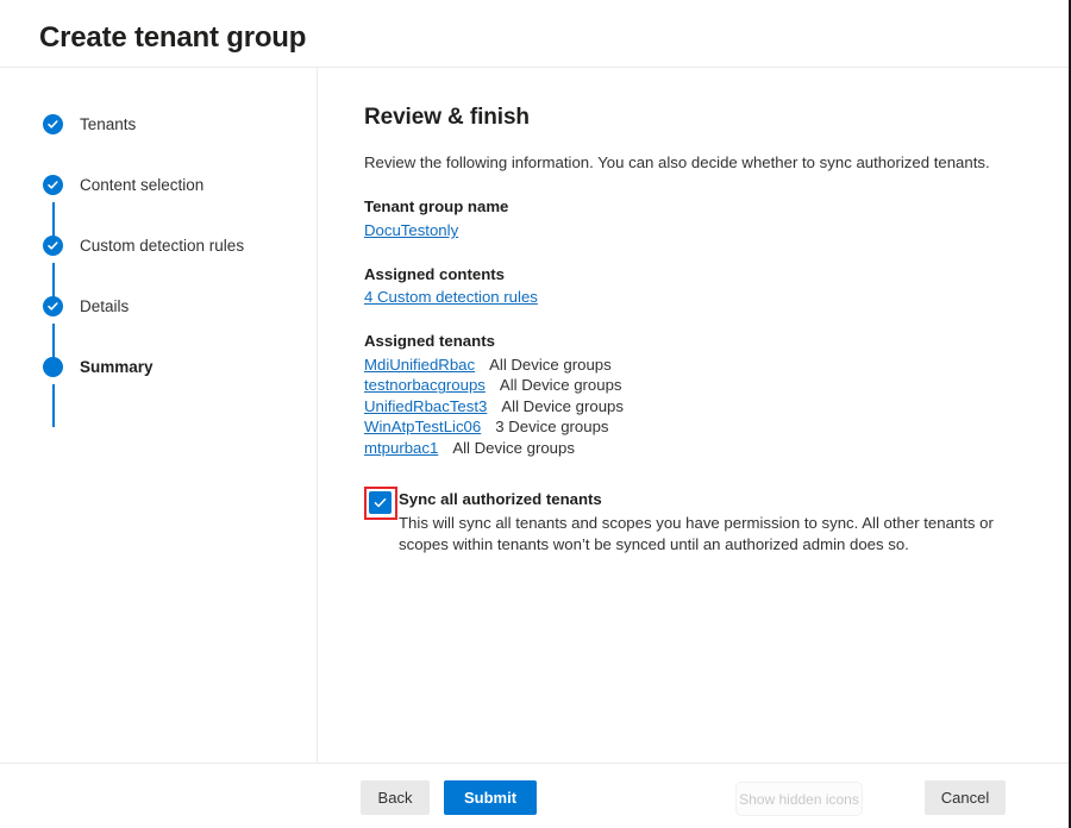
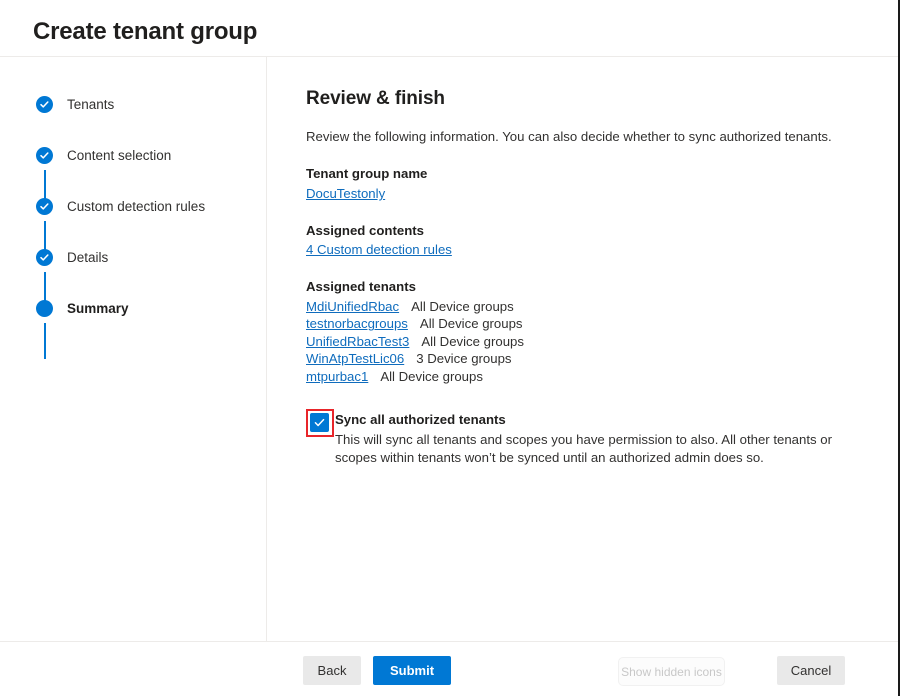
  Create tenant group
  Tenants
  Content selection
  Custom detection rules
  Details
  Summary
  Review & finish
  Review the following information. You can also decide whether to sync authorized tenants.
  Tenant group name
  DocuTestonly
  Assigned contents
  4 Custom detection rules
  Assigned tenants
  MdiUnifiedRbac
  All Device groups
  testnorbacgroups
  All Device groups
  UnifiedRbacTest3
  All Device groups
  WinAtpTestLic06
  3 Device groups
  mtpurbac1
  All Device groups
  Sync all authorized tenants
- This will sync all tenants and scopes you have permission to sync. All other tenants or scopes within tenants won’t be synced until an authorized admin does so.
+ This will sync all tenants and scopes you have permission to also. All other tenants or scopes within tenants won’t be synced until an authorized admin does so.
  Back
  Submit
  Cancel
  Show hidden icons
